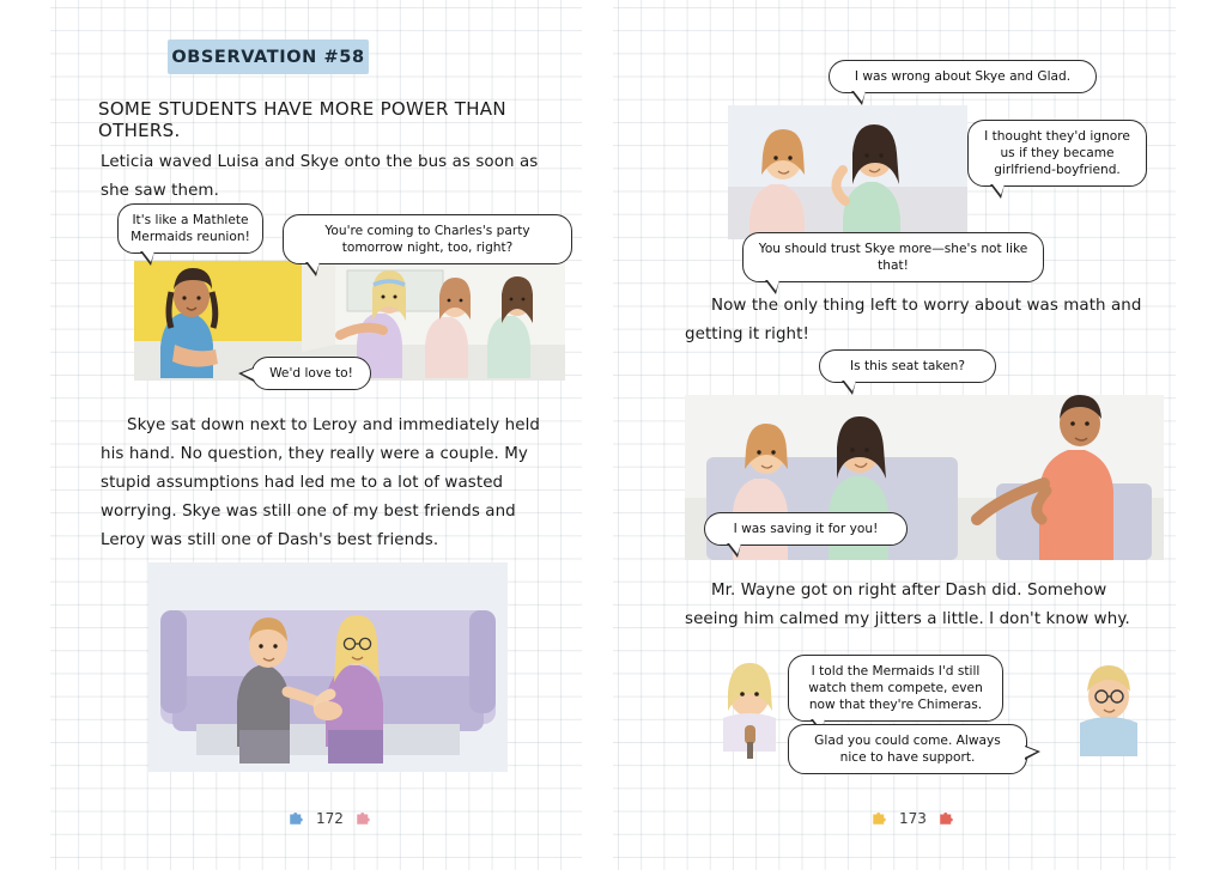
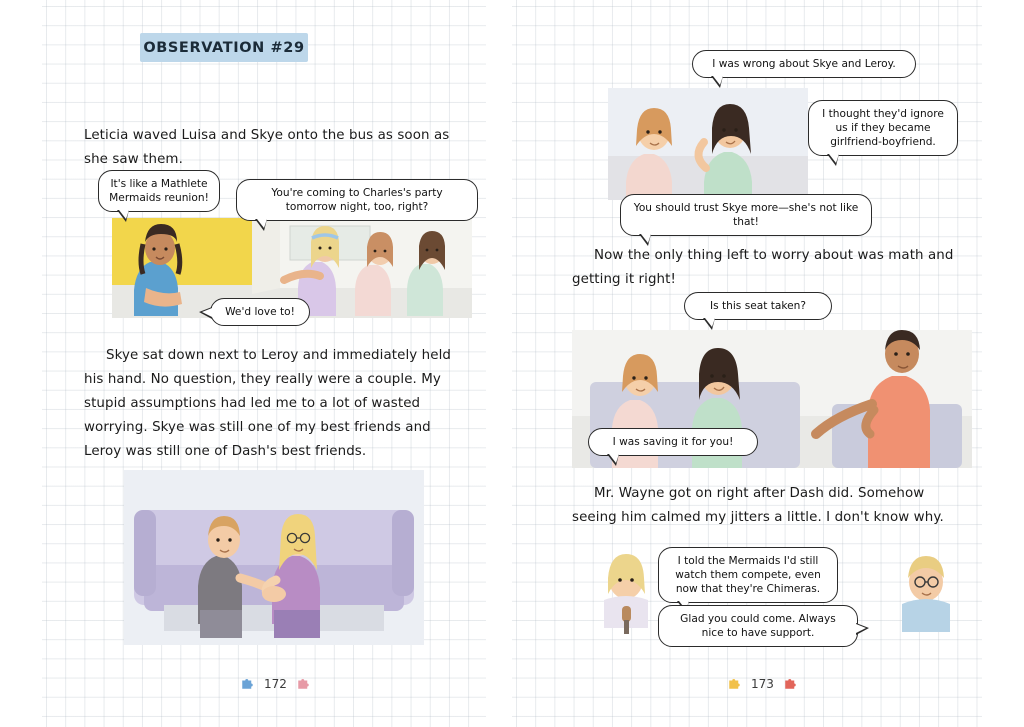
- OBSERVATION #58
+ OBSERVATION #29
- SOME STUDENTS HAVE MORE POWER THAN OTHERS.
  Leticia waved Luisa and Skye onto the bus as soon as she saw them.
  It's like a Mathlete Mermaids reunion!
  You're coming to Charles's party tomorrow night, too, right?
  We'd love to!
  Skye sat down next to Leroy and immediately held his hand. No question, they really were a couple. My stupid assumptions had led me to a lot of wasted worrying. Skye was still one of my best friends and Leroy was still one of Dash's best friends.
  172
- I was wrong about Skye and Glad.
+ I was wrong about Skye and Leroy.
  I thought they'd ignore us if they became girlfriend-boyfriend.
  You should trust Skye more—she's not like that!
  Now the only thing left to worry about was math and getting it right!
  Is this seat taken?
  I was saving it for you!
  Mr. Wayne got on right after Dash did. Somehow seeing him calmed my jitters a little. I don't know why.
  I told the Mermaids I'd still watch them compete, even now that they're Chimeras.
  Glad you could come. Always nice to have support.
  173
